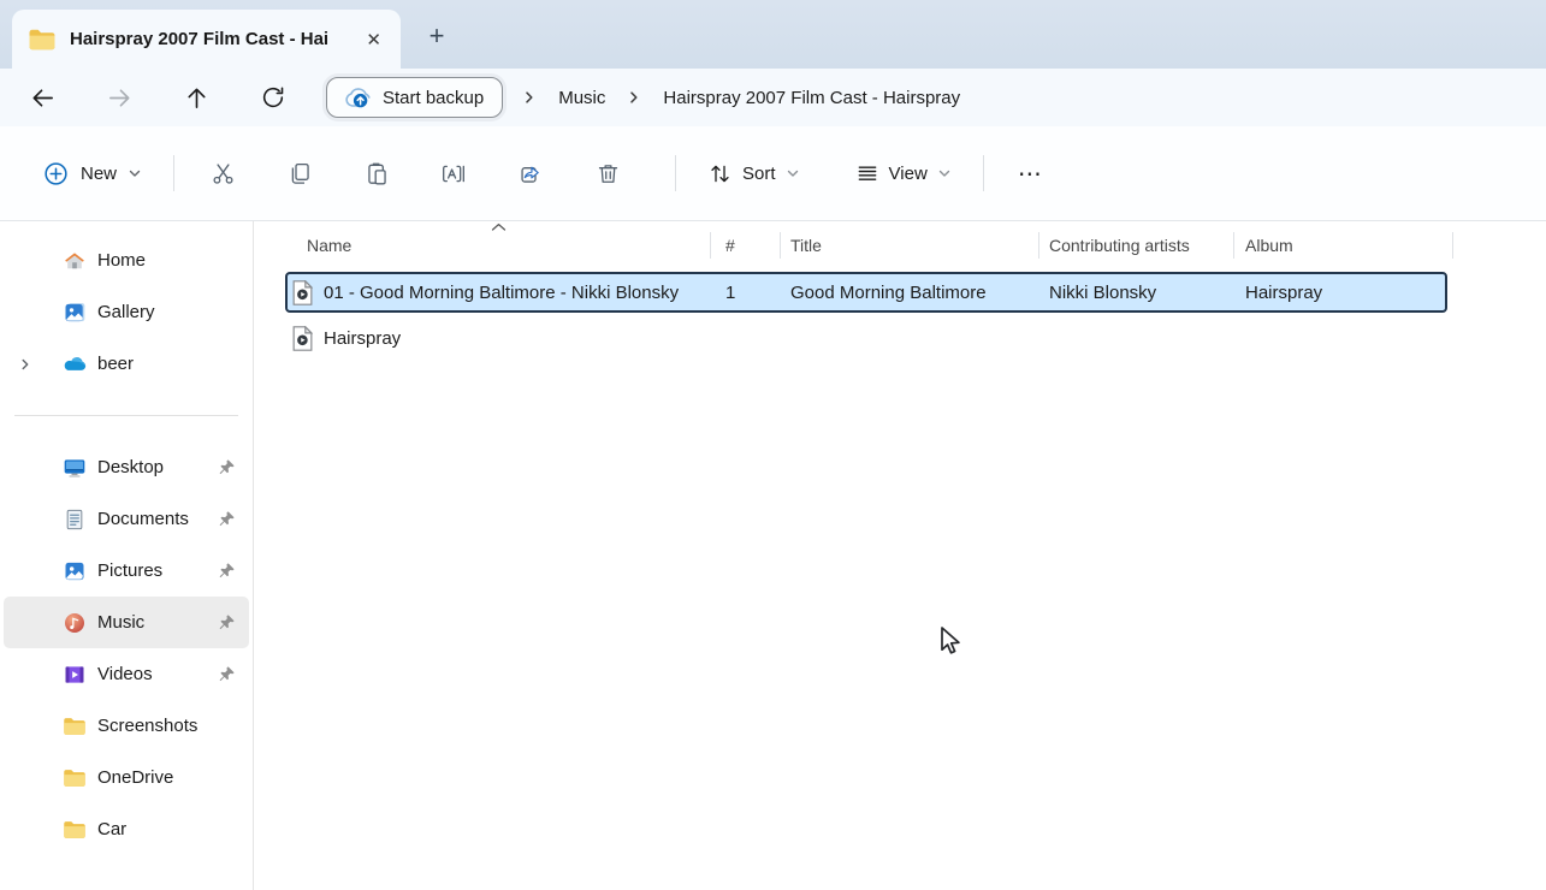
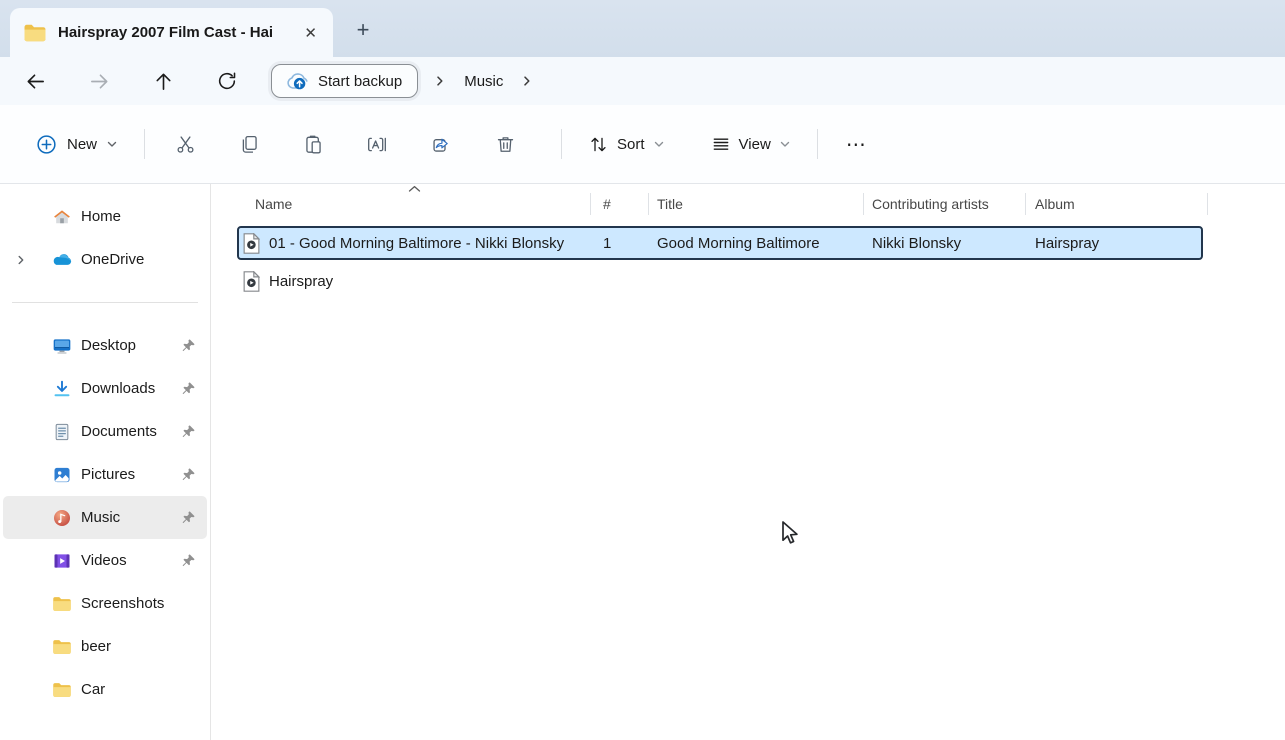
  Hairspray 2007 Film Cast - Hai
  ✕
  +
  Start backup
  Music
- Hairspray 2007 Film Cast - Hairspray
  New
  Sort
  View
  ⋯
  Home
- Gallery
- beer
+ OneDrive
  Desktop
+ Downloads
  Documents
  Pictures
  Music
  Videos
  Screenshots
- OneDrive
+ beer
  Car
  Name
  #
  Title
  Contributing artists
  Album
  01 - Good Morning Baltimore - Nikki Blonsky
  1
  Good Morning Baltimore
  Nikki Blonsky
  Hairspray
  Hairspray
